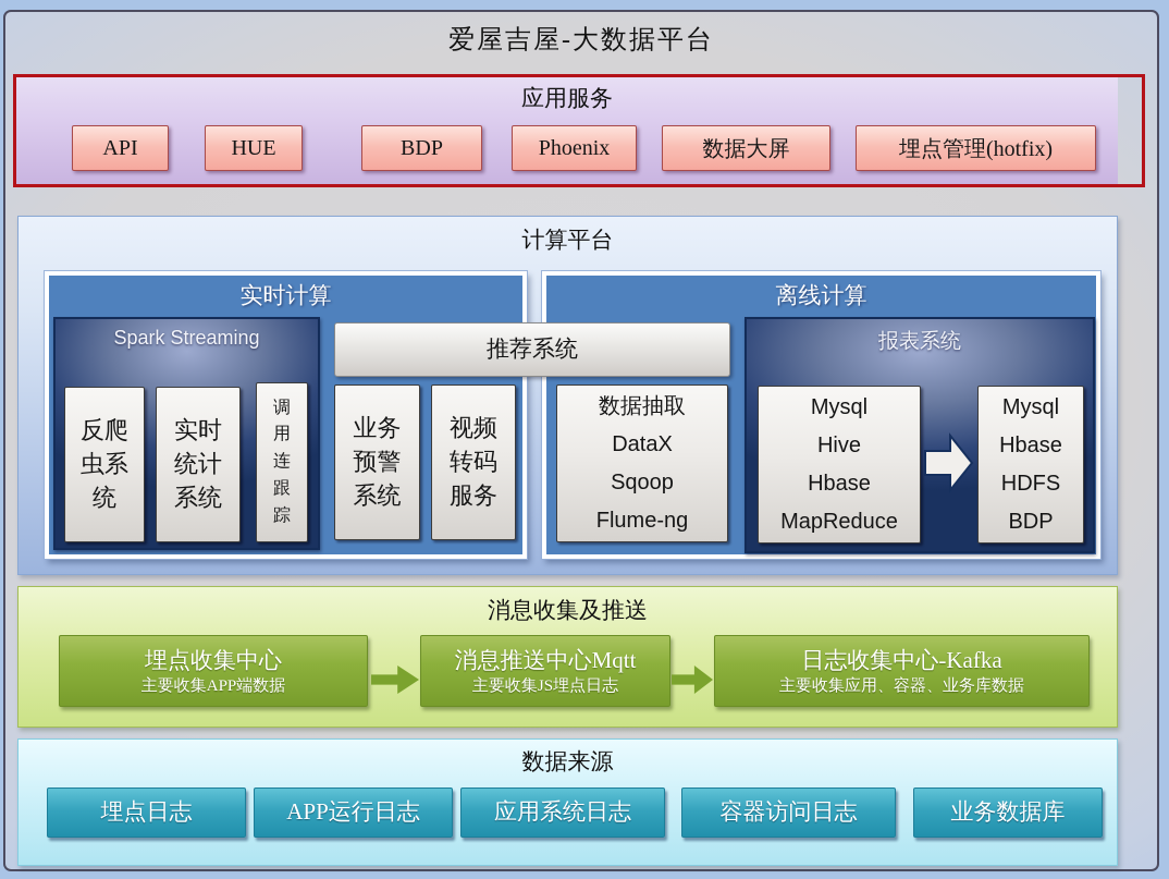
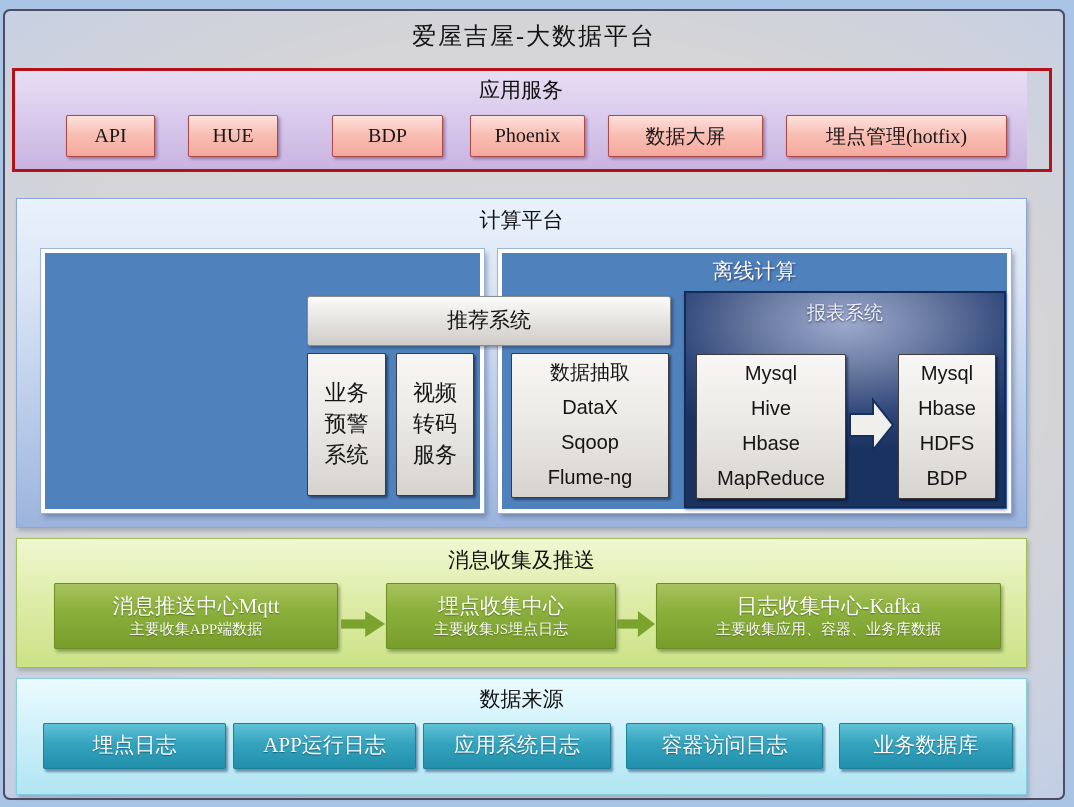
  爱屋吉屋-大数据平台
  应用服务
  API
  HUE
  BDP
  Phoenix
  数据大屏
  埋点管理(hotfix)
  计算平台
  推荐系统
- 实时计算
- Spark Streaming
- 反爬虫系统
- 实时统计系统
- 调用连跟踪
  业务预警系统
  视频转码服务
  离线计算
  数据抽取
  DataX
  Sqoop
  Flume-ng
  报表系统
  Mysql
  Hive
  Hbase
  MapReduce
  Mysql
  Hbase
  HDFS
  BDP
  消息收集及推送
- 埋点收集中心
+ 消息推送中心Mqtt
  主要收集APP端数据
- 消息推送中心Mqtt
+ 埋点收集中心
  主要收集JS埋点日志
  日志收集中心-Kafka
  主要收集应用、容器、业务库数据
  数据来源
  埋点日志
  APP运行日志
  应用系统日志
  容器访问日志
  业务数据库
